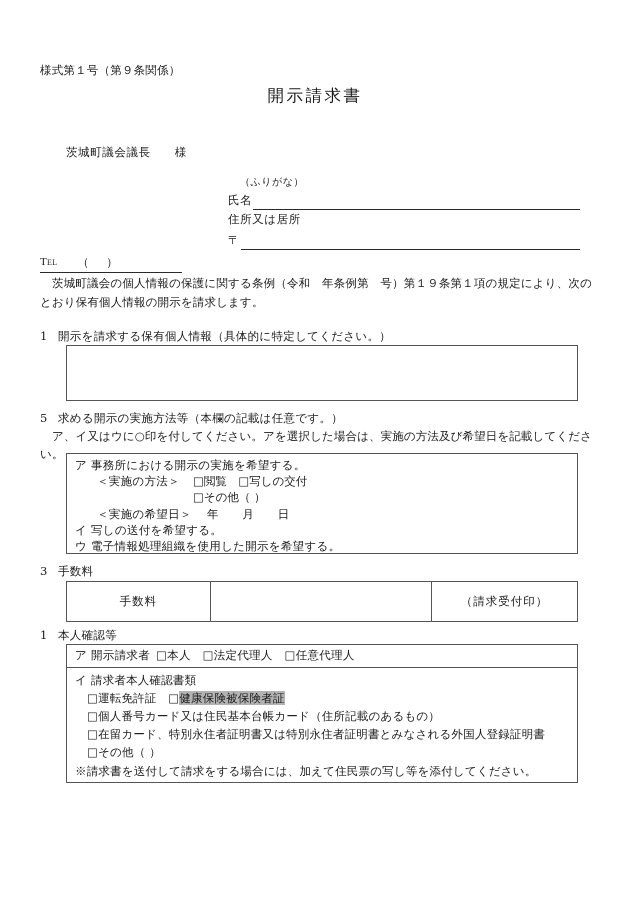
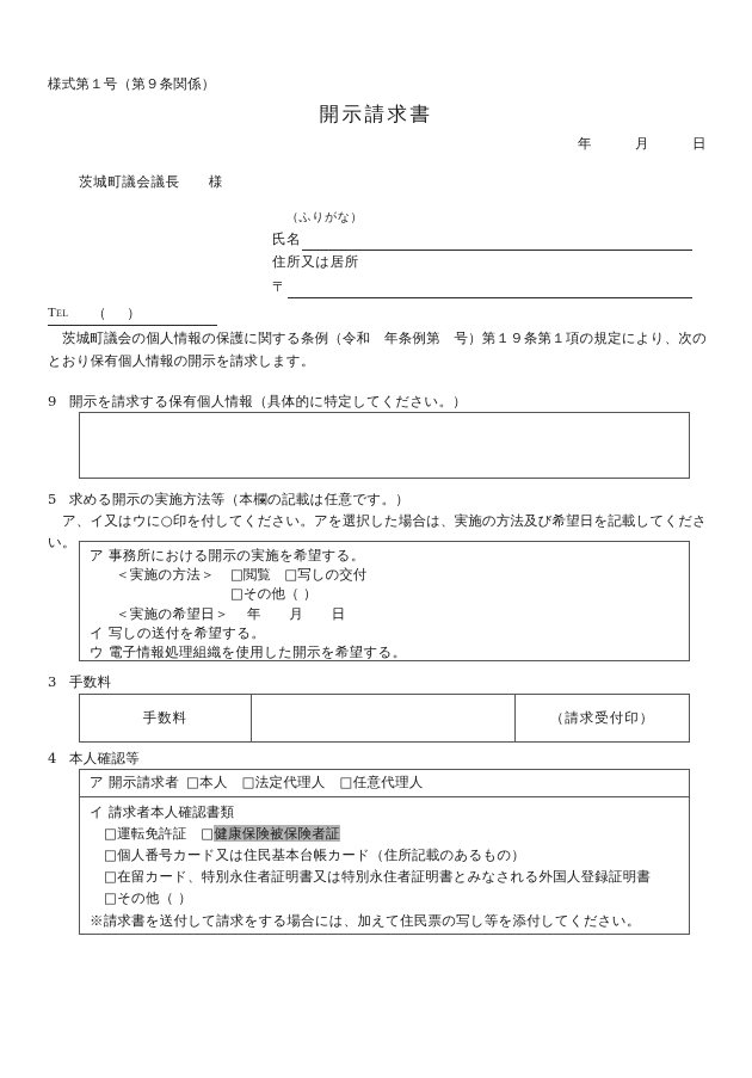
  様式第１号（第９条関係）
  開示請求書
+ 年 月 日
  茨城町議会議長 様
  （ふりがな）
  氏名
  住所又は居所
  〒
  Tel
  （ ）
  茨城町議会の個人情報の保護に関する条例（令和 年条例第 号）第１９条第１項の規定により、次のとおり保有個人情報の開示を請求します。
- 1 開示を請求する保有個人情報（具体的に特定してください。）
+ 9 開示を請求する保有個人情報（具体的に特定してください。）
  5 求める開示の実施方法等（本欄の記載は任意です。）
  ア、イ又はウに○印を付してください。アを選択した場合は、実施の方法及び希望日を記載してください。
  ア 事務所における開示の実施を希望する。
  ＜実施の方法＞ □閲覧 □写しの交付
  □その他（ ）
  ＜実施の希望日＞ 年 月 日
  イ 写しの送付を希望する。
  ウ 電子情報処理組織を使用した開示を希望する。
  3 手数料
  手数料
  （請求受付印）
- 1 本人確認等
+ 4 本人確認等
  ア 開示請求者 □本人 □法定代理人 □任意代理人
  イ 請求者本人確認書類
  □運転免許証 □健康保険被保険者証
  □個人番号カード又は住民基本台帳カード（住所記載のあるもの）
  □在留カード、特別永住者証明書又は特別永住者証明書とみなされる外国人登録証明書
  □その他（ ）
  ※請求書を送付して請求をする場合には、加えて住民票の写し等を添付してください。
